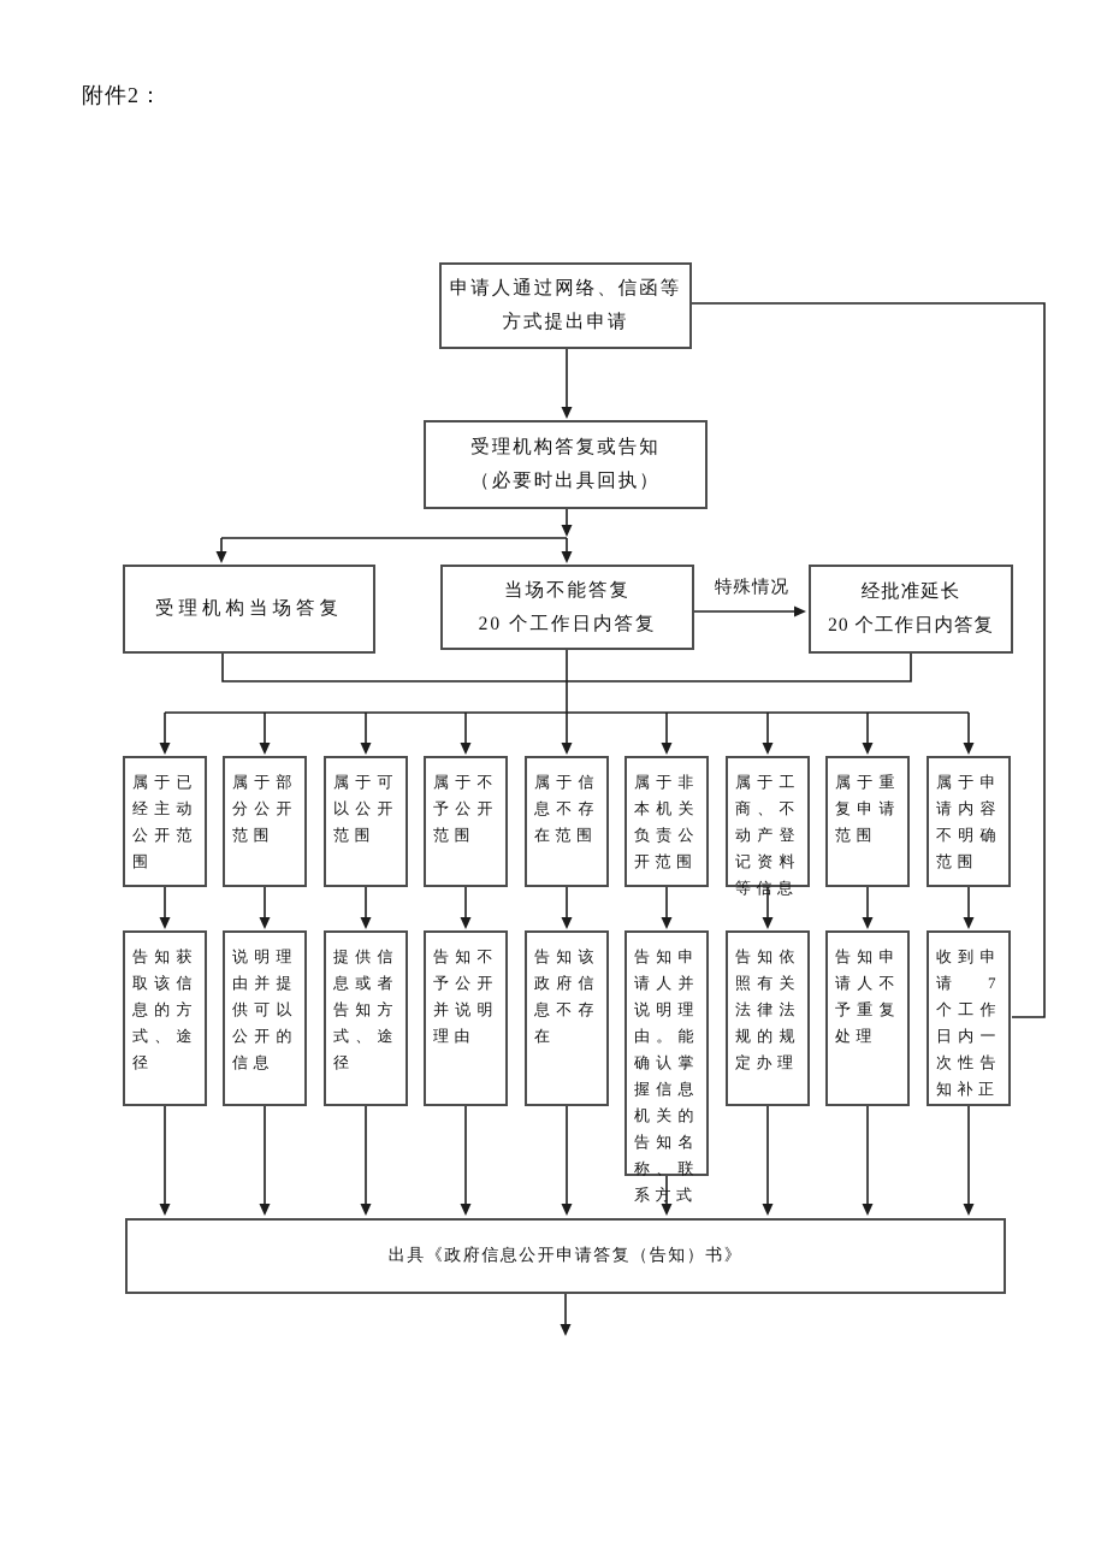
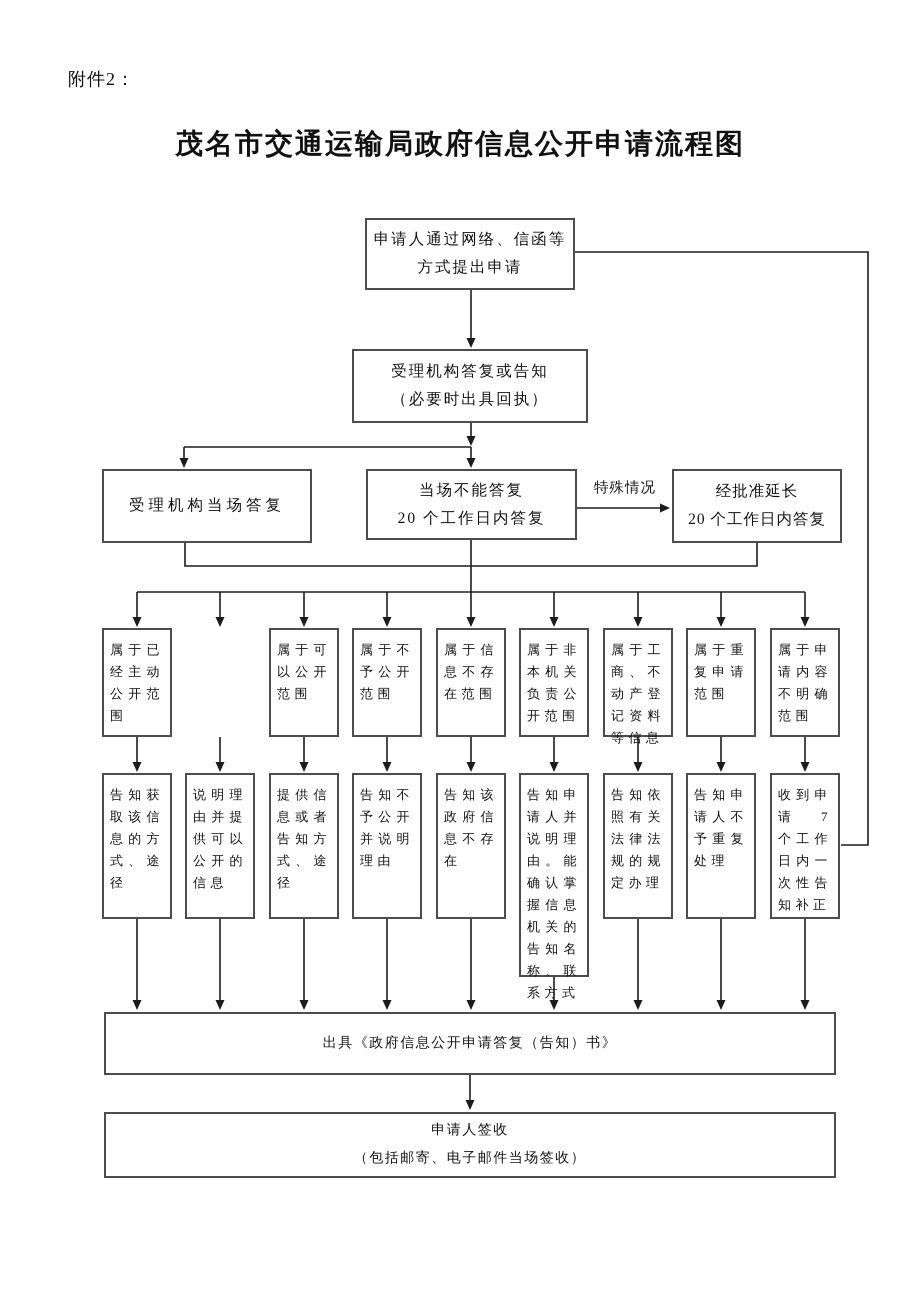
  附件2：
+ 茂名市交通运输局政府信息公开申请流程图
  申请人通过网络、信函等
  方式提出申请
  受理机构答复或告知
  （必要时出具回执）
  受理机构当场答复
  当场不能答复
  20 个工作日内答复
  经批准延长
  20 个工作日内答复
  特殊情况
  属于已经主动公开范围
- 属于部分公开范围
  属于可以公开范围
  属于不予公开范围
  属于信息不存在范围
  属于非本机关负责公开范围
  属于工商、不动产登记资料等信息
  属于重复申请范围
  属于申请内容不明确范围
  告知获取该信息的方式、途径
  说明理由并提供可以公开的信息
  提供信息或者告知方式、途径
  告知不予公开并说明理由
  告知该政府信息不存在
  告知申请人并说明理由。能确认掌握信息机关的告知名称、联系方式
  告知依照有关法律法规的规定办理
  告知申请人不予重复处理
  收到申请 7 个工作日内一次性告知补正
  出具《政府信息公开申请答复（告知）书》
+ 申请人签收
+ （包括邮寄、电子邮件当场签收）
